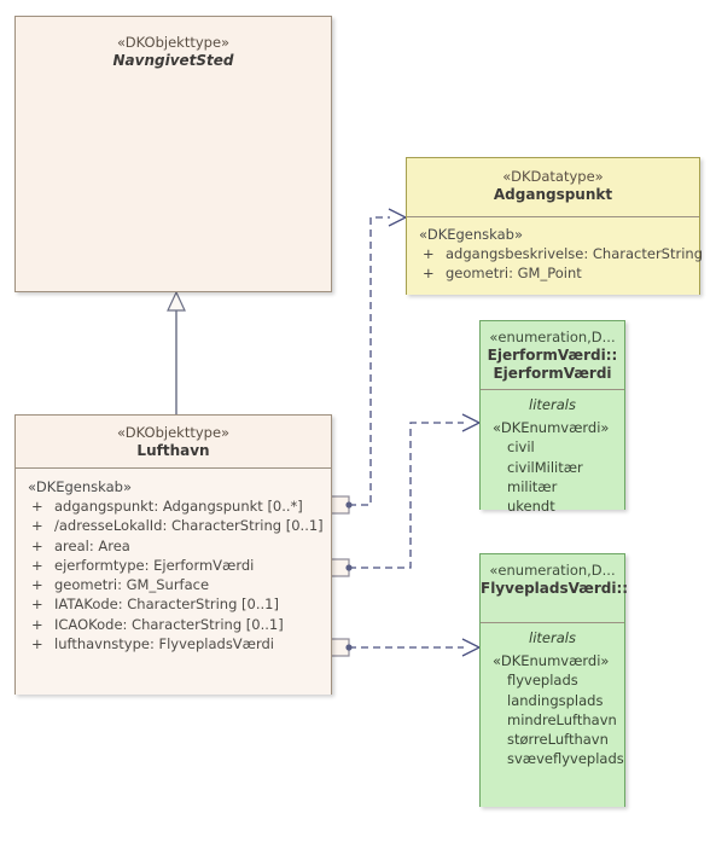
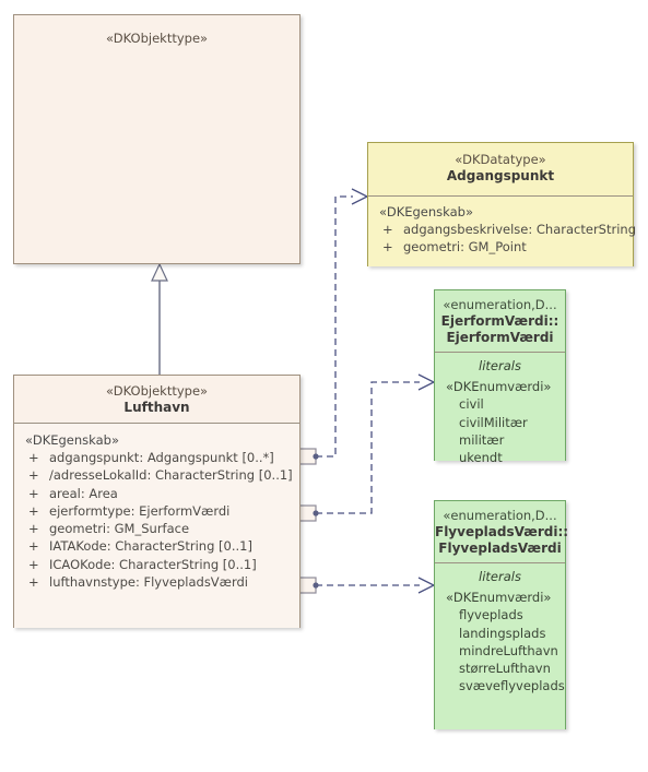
  «DKObjekttype»
- NavngivetSted
  «DKDatatype»
  Adgangspunkt
  «DKEgenskab»
  +
  adgangsbeskrivelse: CharacterString
  +
  geometri: GM_Point
  «enumeration,D...
  EjerformVærdi::
  EjerformVærdi
  literals
  «DKEnumværdi»
  civil
  civilMilitær
  militær
  ukendt
  «enumeration,D...
  FlyvepladsVærdi::
+ FlyvepladsVærdi
  literals
  «DKEnumværdi»
  flyveplads
  landingsplads
  mindreLufthavn
  størreLufthavn
  svæveflyveplads
  «DKObjekttype»
  Lufthavn
  «DKEgenskab»
  +
  adgangspunkt: Adgangspunkt [0..*]
  +
  /adresseLokalId: CharacterString [0..1]
  +
  areal: Area
  +
  ejerformtype: EjerformVærdi
  +
  geometri: GM_Surface
  +
  IATAKode: CharacterString [0..1]
  +
  ICAOKode: CharacterString [0..1]
  +
  lufthavnstype: FlyvepladsVærdi
